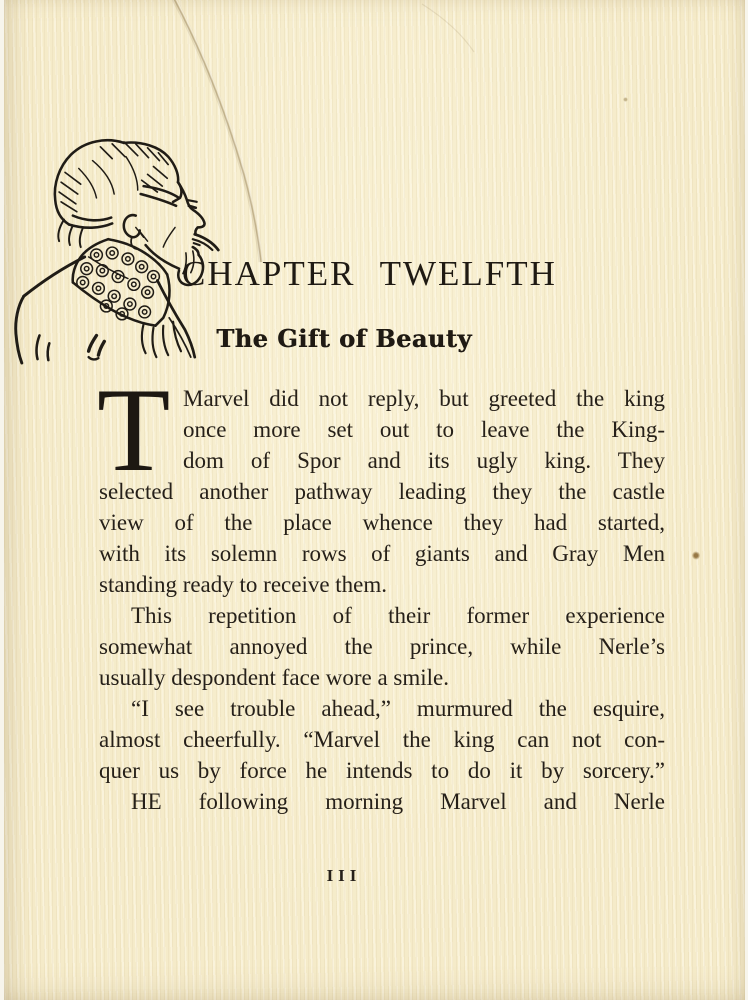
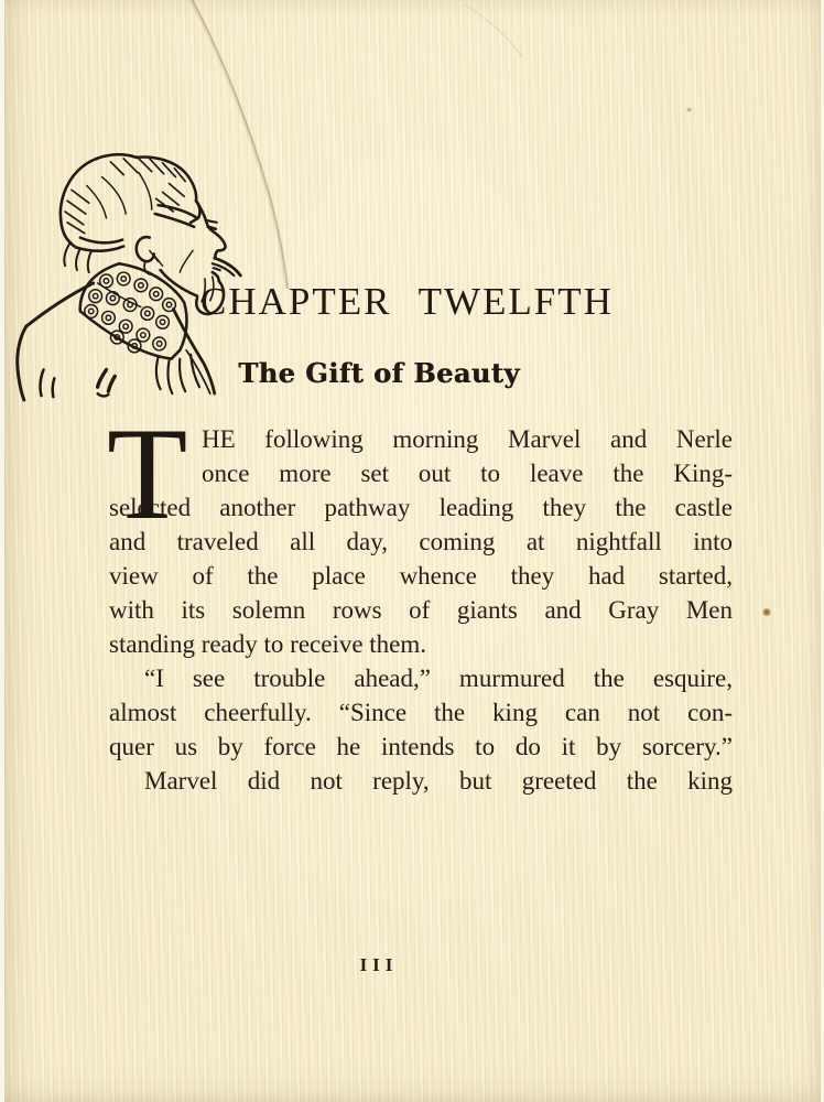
  CHAPTER TWELFTH
  The Gift of Beauty
  T
- Marvel did not reply, but greeted the king
+ HE following morning Marvel and Nerle
  once more set out to leave the King-
- dom of Spor and its ugly king. They
  selected another pathway leading they the castle
+ and traveled all day, coming at nightfall into
  view of the place whence they had started,
  with its solemn rows of giants and Gray Men
  standing ready to receive them.
- This repetition of their former experience
- somewhat annoyed the prince, while Nerle’s
- usually despondent face wore a smile.
  “I see trouble ahead,” murmured the esquire,
- almost cheerfully. “Marvel the king can not con-
+ almost cheerfully. “Since the king can not con-
  quer us by force he intends to do it by sorcery.”
- HE following morning Marvel and Nerle
+ Marvel did not reply, but greeted the king
  III
